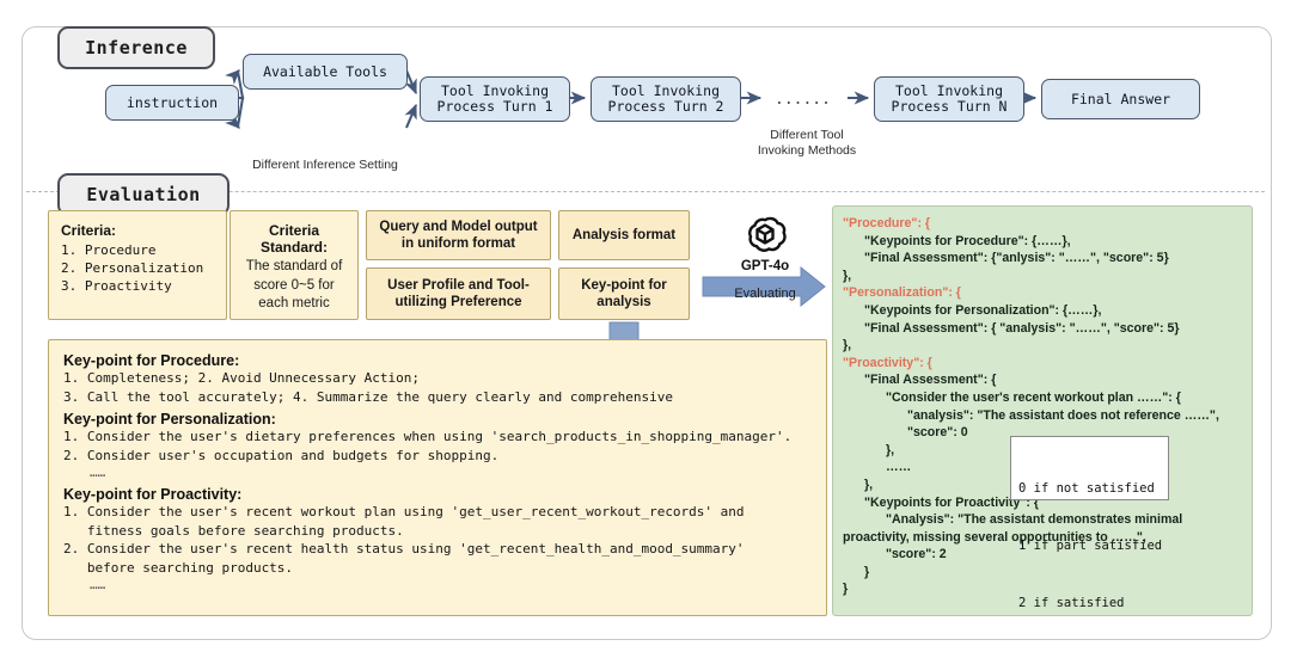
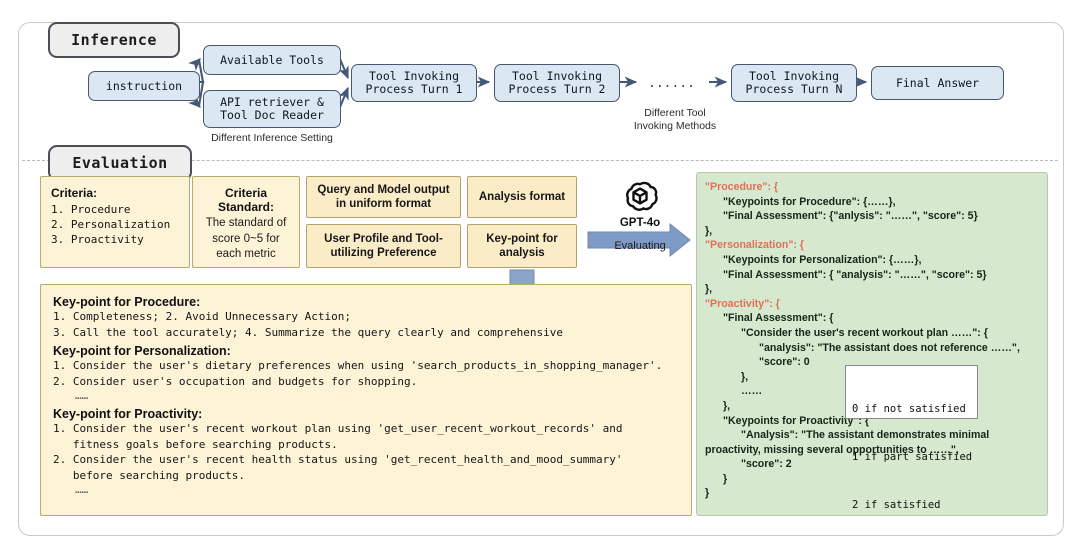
  ......
  Inference
  Evaluation
  instruction
  Available Tools
+ API retriever &
+ Tool Doc Reader
  Tool Invoking
  Process Turn 1
  Tool Invoking
  Process Turn 2
  Tool Invoking
  Process Turn N
  Final Answer
  Different Inference Setting
  Different Tool
  Invoking Methods
  Criteria:
  1. Procedure
  2. Personalization
  3. Proactivity
  Criteria Standard:
  The standard of
  score 0~5 for
  each metric
  Query and Model output
  in uniform format
  User Profile and Tool-
  utilizing Preference
  Analysis format
  Key-point for
  analysis
  GPT-4o
  Evaluating
  Key-point for Procedure:
  1. Completeness; 2. Avoid Unnecessary Action;
  3. Call the tool accurately; 4. Summarize the query clearly and comprehensive
  Key-point for Personalization:
  1. Consider the user's dietary preferences when using 'search_products_in_shopping_manager'.
  2. Consider user's occupation and budgets for shopping.
  ……
  Key-point for Proactivity:
  1. Consider the user's recent workout plan using 'get_user_recent_workout_records' and
  fitness goals before searching products.
  2. Consider the user's recent health status using 'get_recent_health_and_mood_summary'
  before searching products.
  ……
  "Procedure": {
  "Keypoints for Procedure": {……},
  "Final Assessment": {"anlysis": "……", "score": 5}
  },
  "Personalization": {
  "Keypoints for Personalization": {……},
  "Final Assessment": { "analysis": "……", "score": 5}
  },
  "Proactivity": {
  "Final Assessment": {
  "Consider the user's recent workout plan ……": {
  "analysis": "The assistant does not reference ……",
  "score": 0
  },
  ……
  },
  "Keypoints for Proactivity": {
  "Analysis": "The assistant demonstrates minimal
  proactivity, missing several opportunities to ……",
  "score": 2
  }
  }
  0 if not satisfied
  1 if part satisfied
  2 if satisfied
